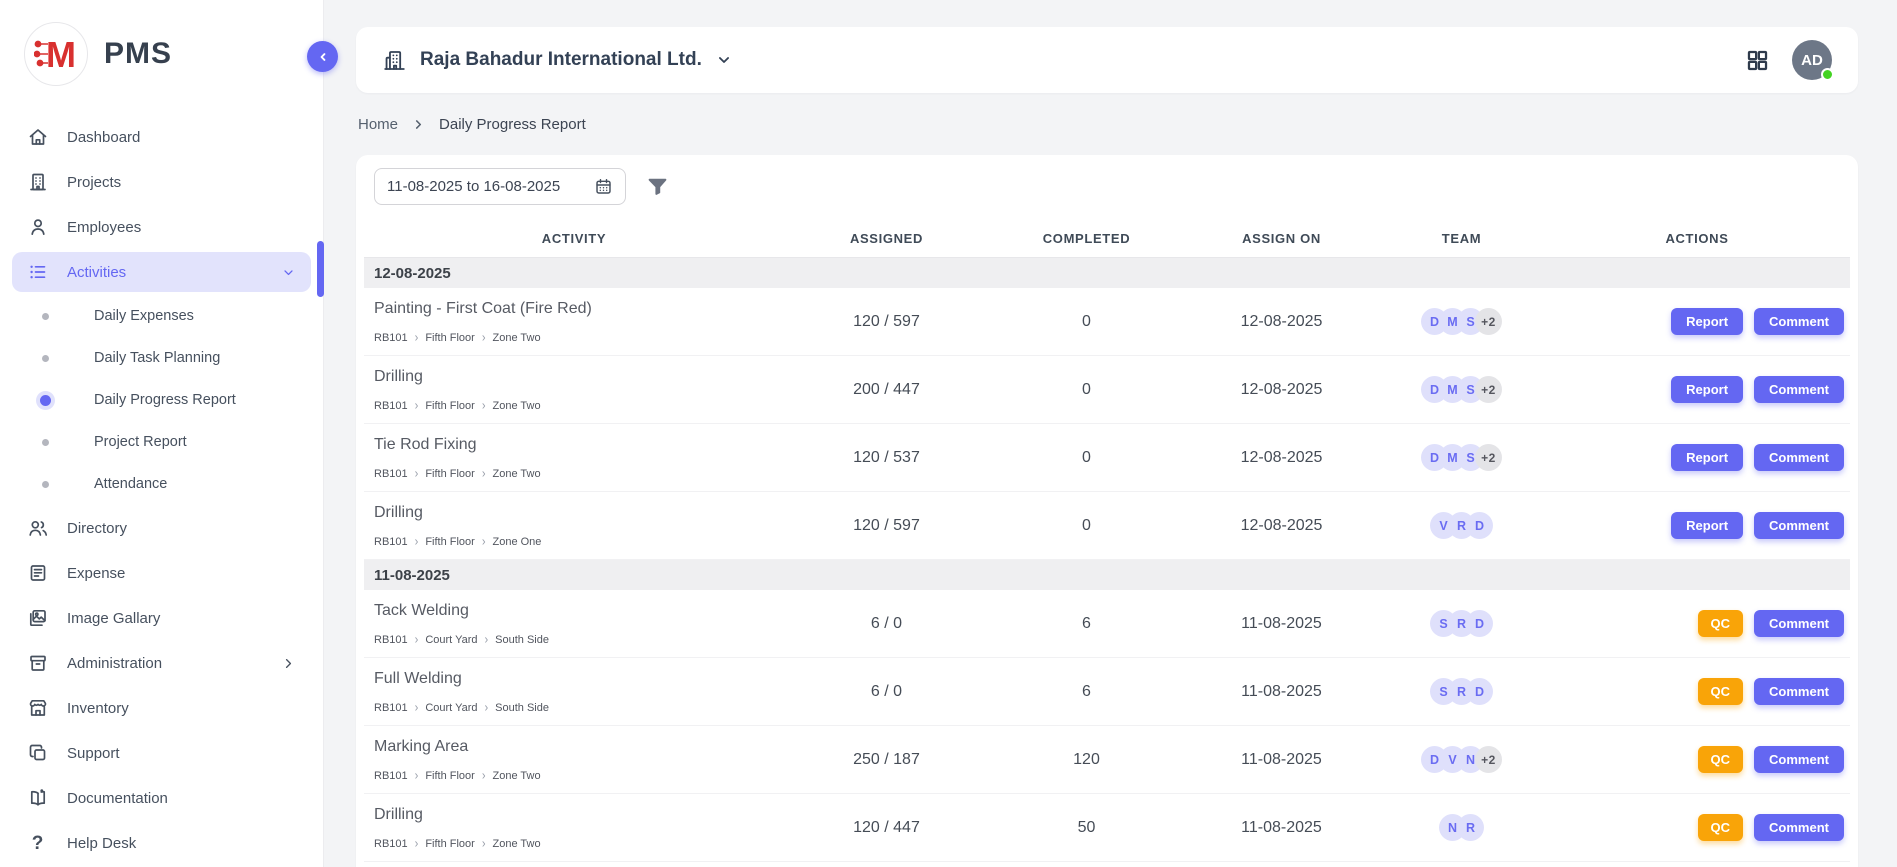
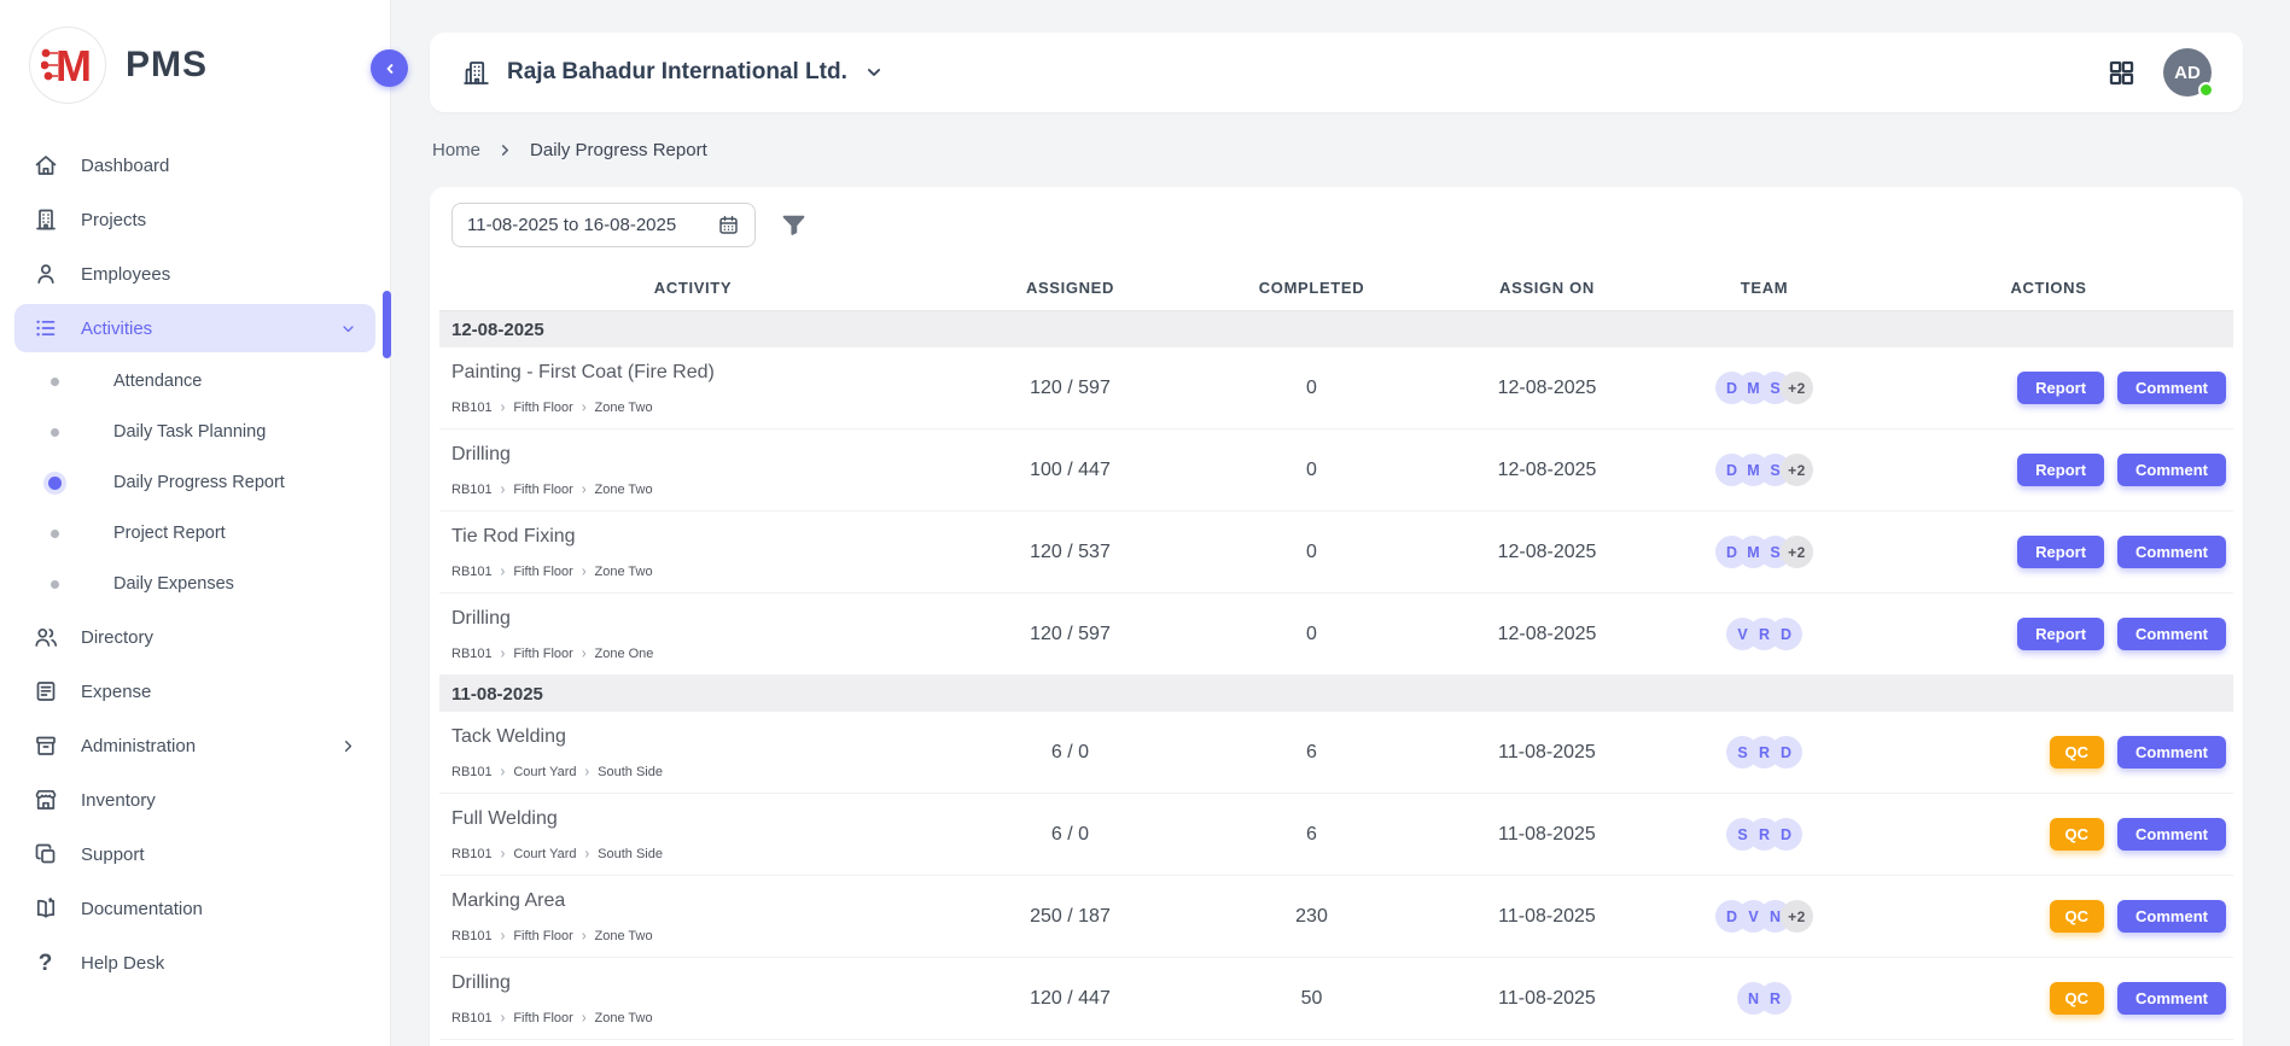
  M
  PMS
  Dashboard
  Projects
  Employees
  Activities
- Daily Expenses
+ Attendance
  Daily Task Planning
  Daily Progress Report
  Project Report
- Attendance
+ Daily Expenses
  Directory
  Expense
- Image Gallary
  Administration
  Inventory
  Support
  Documentation
  ?
  Help Desk
  Raja Bahadur International Ltd.
  AD
  Home
  Daily Progress Report
  11-08-2025 to 16-08-2025
  ACTIVITY
  ASSIGNED
  COMPLETED
  ASSIGN ON
  TEAM
  ACTIONS
  12-08-2025
  Painting - First Coat (Fire Red)
  RB101
  ›
  Fifth Floor
  ›
  Zone Two
  120 / 597
  0
  12-08-2025
  D
  M
  S
  +2
  Report
  Comment
  Drilling
  RB101
  ›
  Fifth Floor
  ›
  Zone Two
- 200 / 447
+ 100 / 447
  0
  12-08-2025
  D
  M
  S
  +2
  Report
  Comment
  Tie Rod Fixing
  RB101
  ›
  Fifth Floor
  ›
  Zone Two
  120 / 537
  0
  12-08-2025
  D
  M
  S
  +2
  Report
  Comment
  Drilling
  RB101
  ›
  Fifth Floor
  ›
  Zone One
  120 / 597
  0
  12-08-2025
  V
  R
  D
  Report
  Comment
  11-08-2025
  Tack Welding
  RB101
  ›
  Court Yard
  ›
  South Side
  6 / 0
  6
  11-08-2025
  S
  R
  D
  QC
  Comment
  Full Welding
  RB101
  ›
  Court Yard
  ›
  South Side
  6 / 0
  6
  11-08-2025
  S
  R
  D
  QC
  Comment
  Marking Area
  RB101
  ›
  Fifth Floor
  ›
  Zone Two
  250 / 187
- 120
+ 230
  11-08-2025
  D
  V
  N
  +2
  QC
  Comment
  Drilling
  RB101
  ›
  Fifth Floor
  ›
  Zone Two
  120 / 447
  50
  11-08-2025
  N
  R
  QC
  Comment
